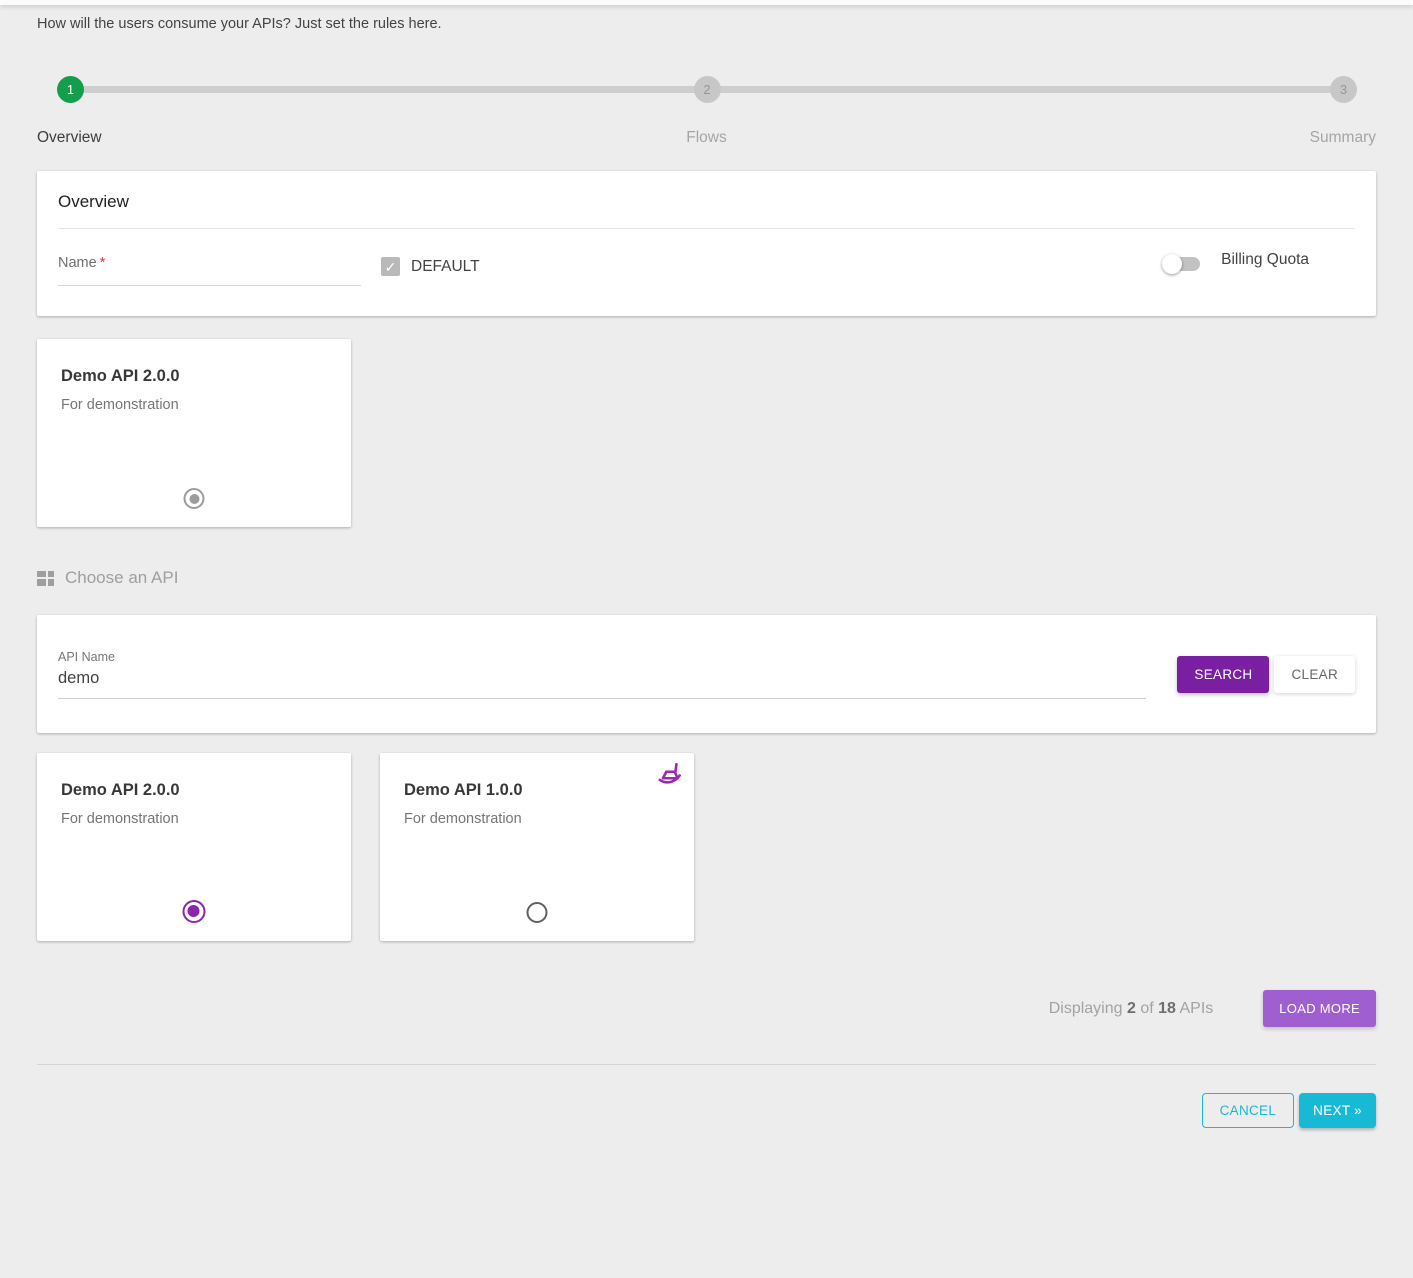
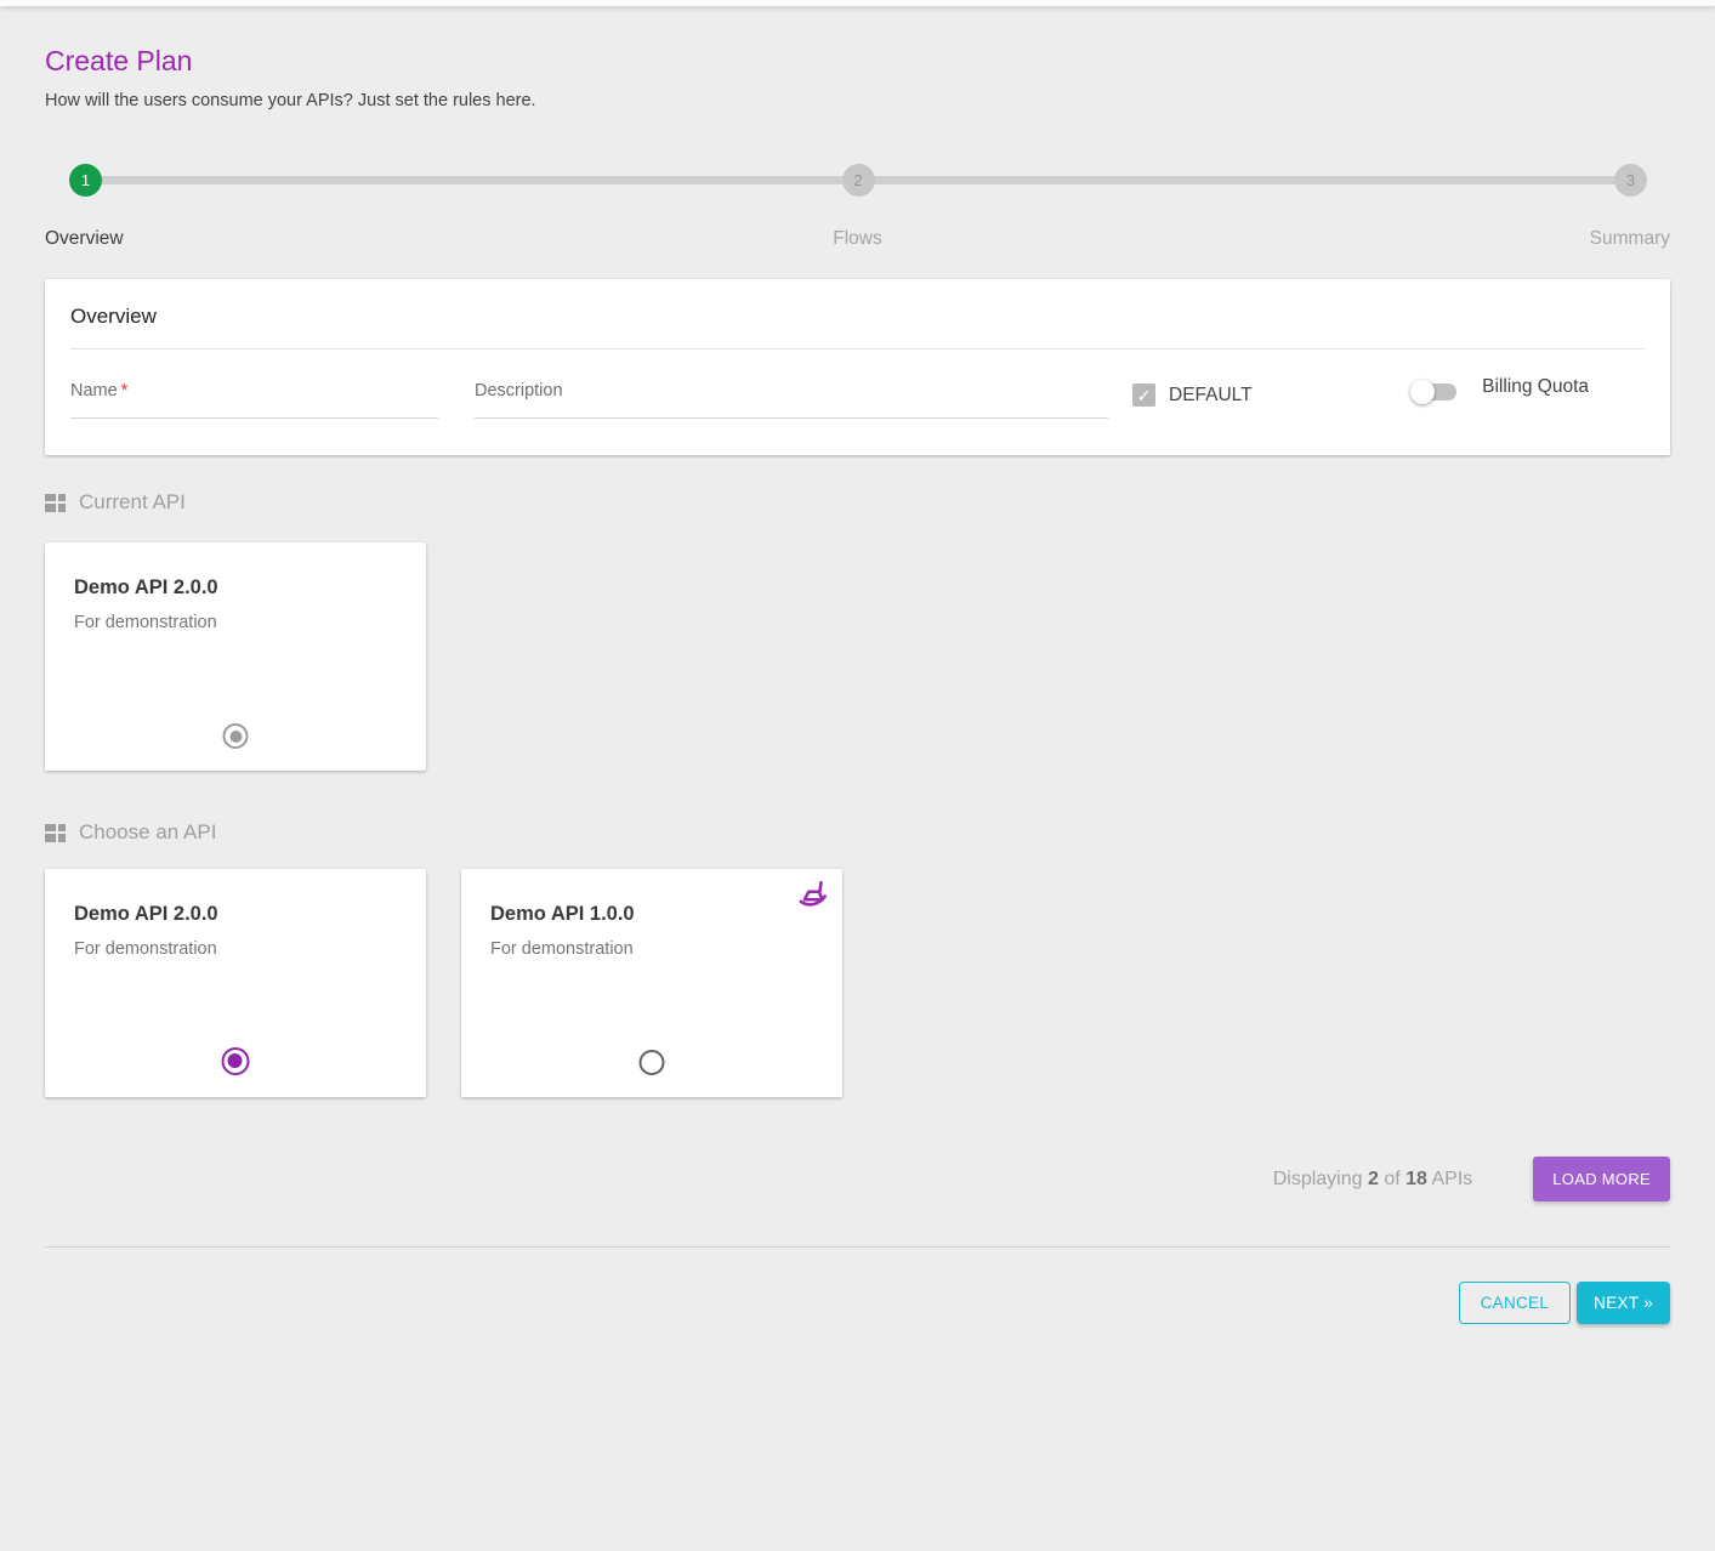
+ Create Plan
  How will the users consume your APIs? Just set the rules here.
  1
  2
  3
  Overview
  Flows
  Summary
  Overview
  Name *
+ Description
  ✓
  DEFAULT
  Billing Quota
+ Current API
  Demo API 2.0.0
  For demonstration
  Choose an API
- API Name
- demo
- SEARCH
- CLEAR
  Demo API 2.0.0
  For demonstration
  Demo API 1.0.0
  For demonstration
  Displaying 2 of 18 APIs
  LOAD MORE
  CANCEL
  NEXT »
